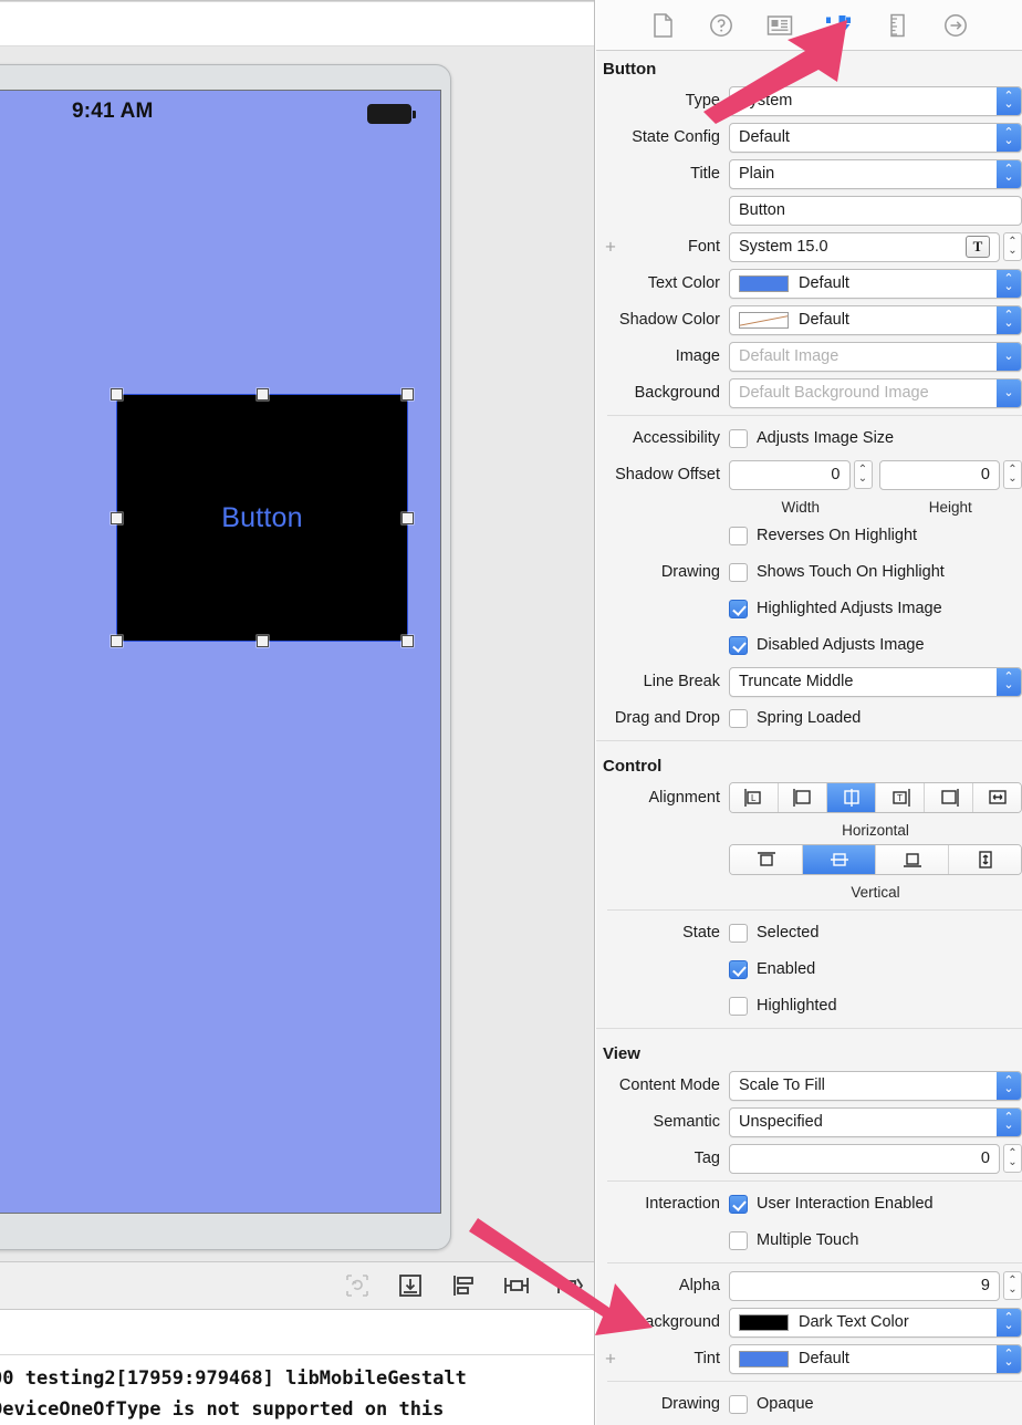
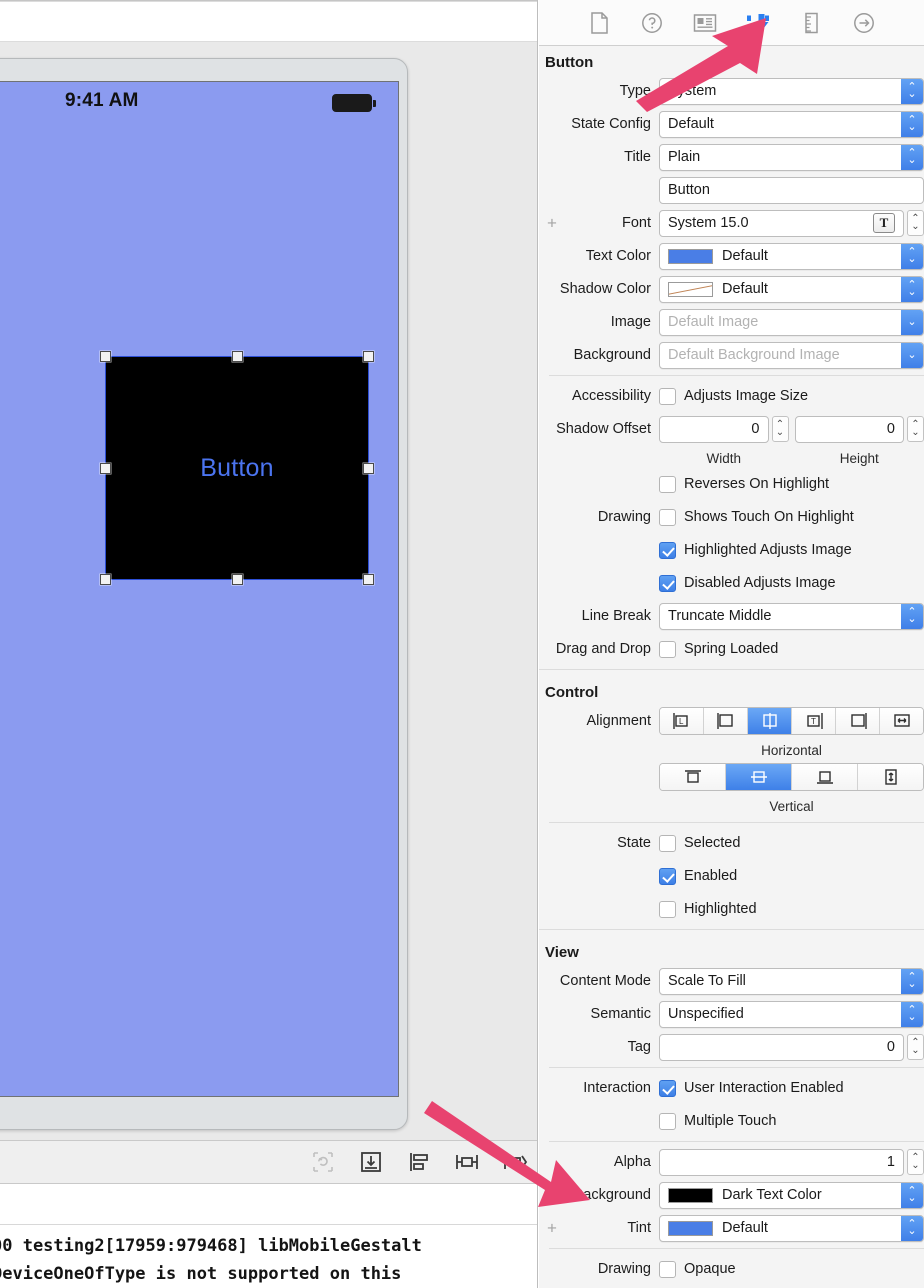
  9:41 AM
  Button
  0 testing2[17959:979468] libMobileGestalt
  eviceOneOfType is not supported on this
  Button
  Type
  ⌃
  ⌄
  State Config
  Default
  ⌃
  ⌄
  Title
  Plain
  ⌃
  ⌄
  Button
  +
  Font
  System 15.0
  T
  ⌃
  ⌄
  Text Color
  Default
  ⌃
  ⌄
  Shadow Color
  Default
  ⌃
  ⌄
  Image
  Default Image
  ⌄
  Background
  Default Background Image
  ⌄
  Accessibility
  Adjusts Image Size
  Shadow Offset
  0
  ⌃
  ⌄
  0
  ⌃
  ⌄
  Width
  Height
  Reverses On Highlight
  Drawing
  Shows Touch On Highlight
  Highlighted Adjusts Image
  Disabled Adjusts Image
  Line Break
  Truncate Middle
  ⌃
  ⌄
  Drag and Drop
  Spring Loaded
  Control
  Alignment
  L
  T
  Horizontal
  Vertical
  State
  Selected
  Enabled
  Highlighted
  View
  Content Mode
  Scale To Fill
  ⌃
  ⌄
  Semantic
  Unspecified
  ⌃
  ⌄
  Tag
  0
  ⌃
  ⌄
  Interaction
  User Interaction Enabled
  Multiple Touch
  Alpha
- 9
+ 1
  ⌃
  ⌄
  ackground
  Dark Text Color
  ⌃
  ⌄
  +
  Tint
  Default
  ⌃
  ⌄
  Drawing
  Opaque
